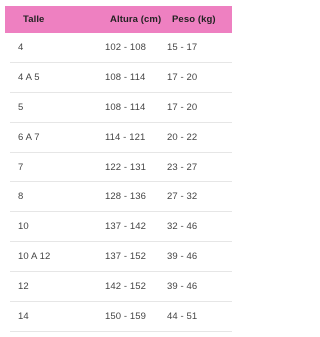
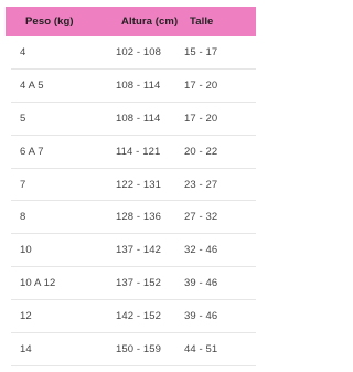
- Talle
+ Peso (kg)
  Altura (cm)
- Peso (kg)
+ Talle
  4
  102 - 108
  15 - 17
  4 A 5
  108 - 114
  17 - 20
  5
  108 - 114
  17 - 20
  6 A 7
  114 - 121
  20 - 22
  7
  122 - 131
  23 - 27
  8
  128 - 136
  27 - 32
  10
  137 - 142
  32 - 46
  10 A 12
  137 - 152
  39 - 46
  12
  142 - 152
  39 - 46
  14
  150 - 159
  44 - 51
